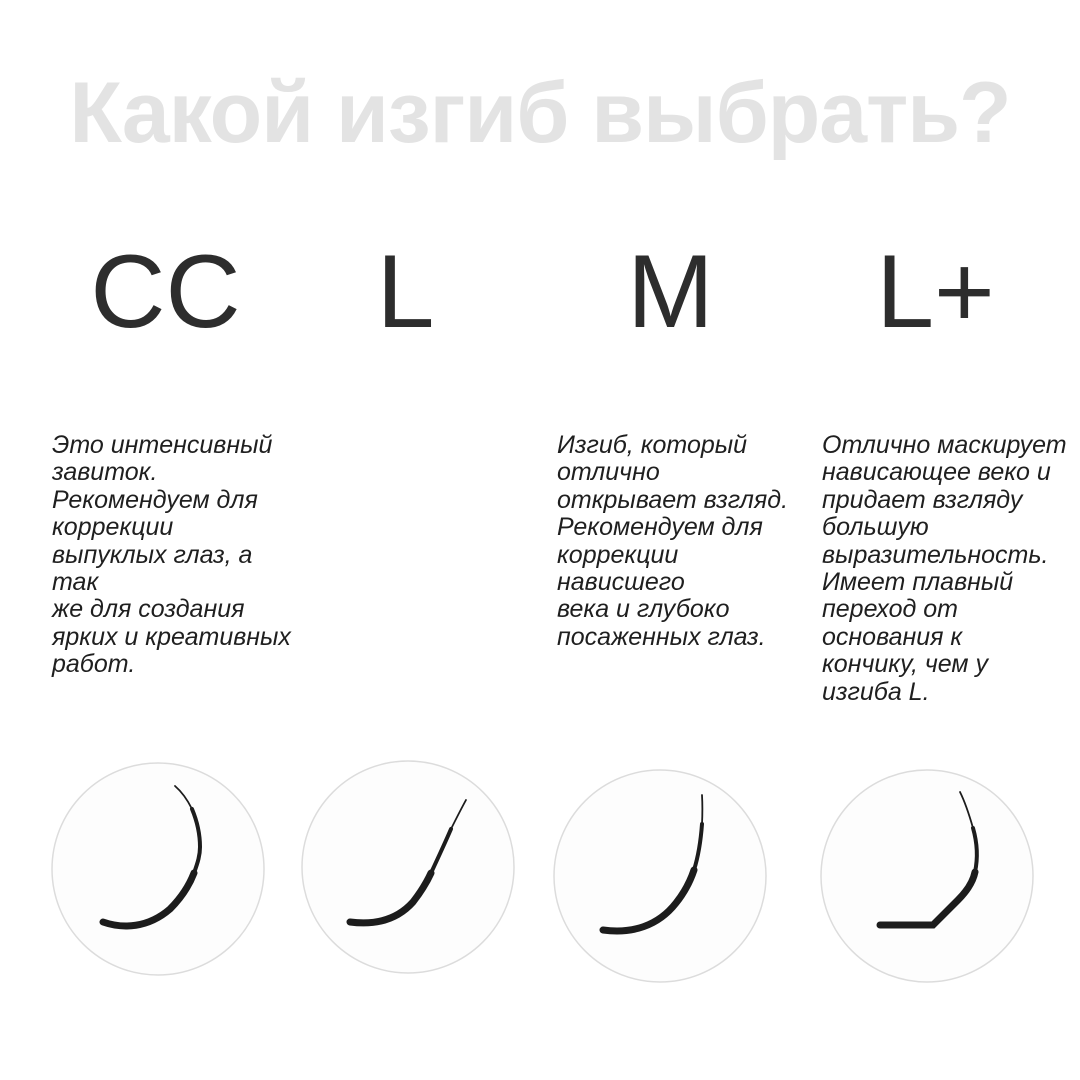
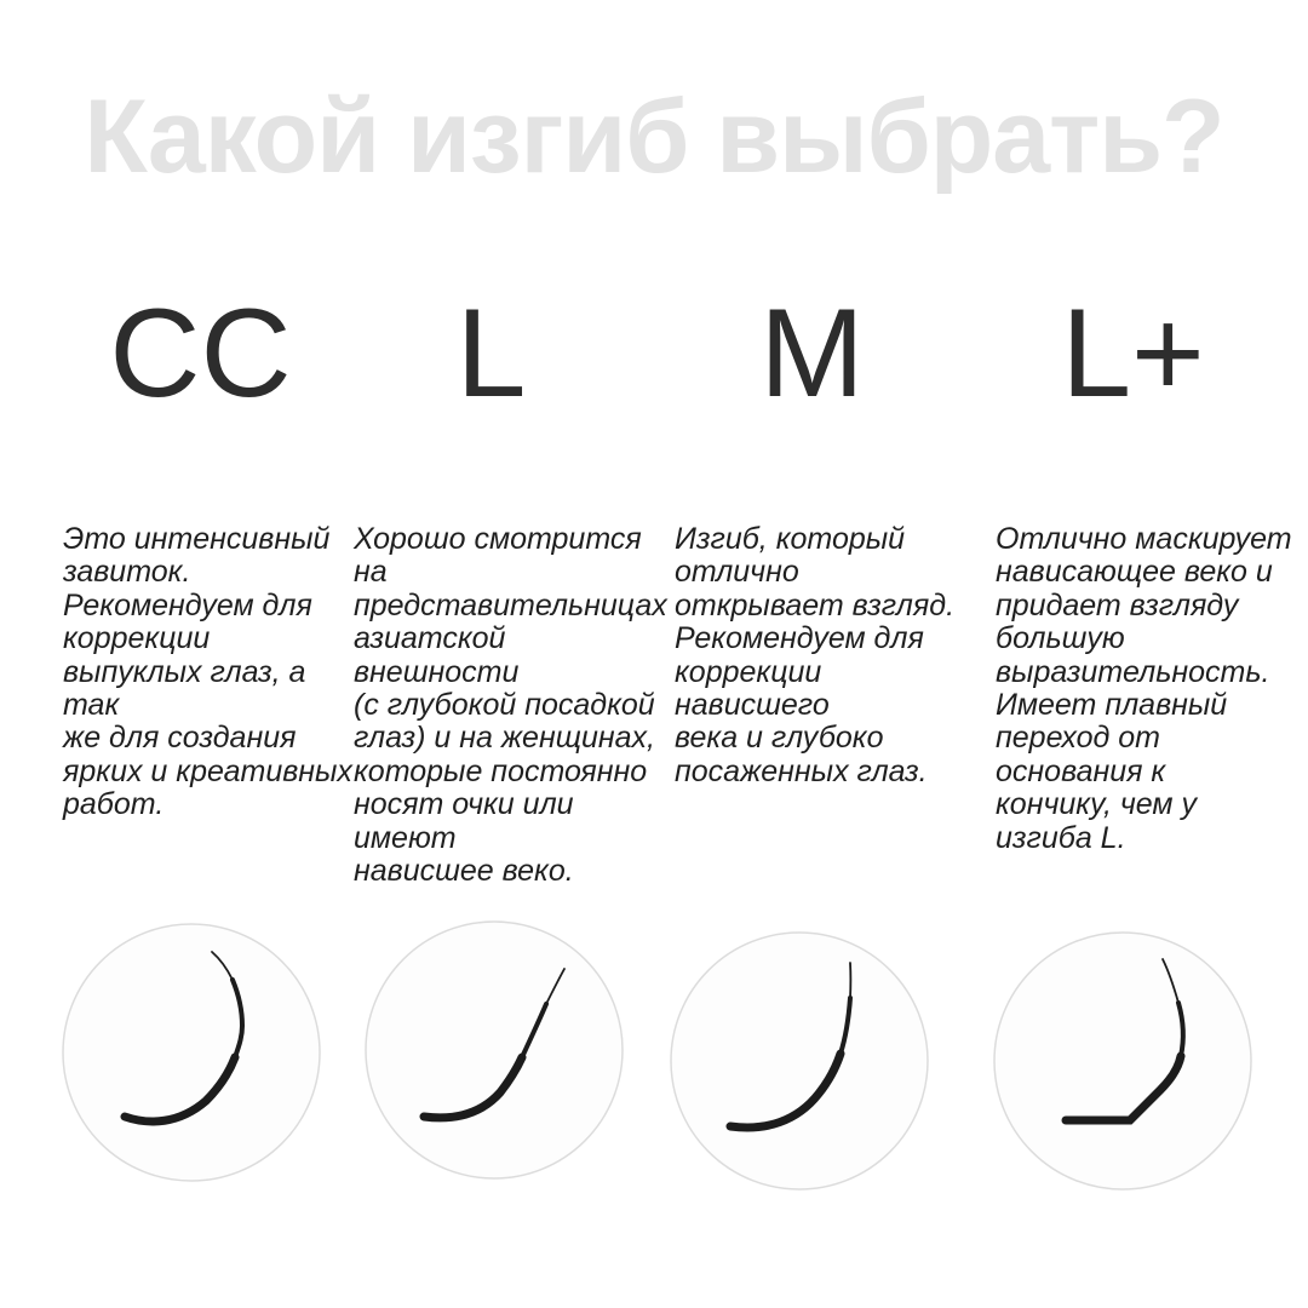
  Какой изгиб выбрать?
  CC
  Это интенсивный
  завиток.
  Рекомендуем для
  коррекции
  выпуклых глаз, а так
  же для создания
  ярких и креативных
  работ.
  L
+ Хорошо смотрится на
+ представительницах
+ азиатской внешности
+ (с глубокой посадкой
+ глаз) и на женщинах,
+ которые постоянно
+ носят очки или имеют
+ нависшее веко.
  M
  Изгиб, который отлично
  открывает взгляд.
  Рекомендуем для
  коррекции нависшего
  века и глубоко
  посаженных глаз.
  L+
  Отлично маскирует
  нависающее веко и
  придает взгляду
  большую
  выразительность.
  Имеет плавный
  переход от
  основания к
  кончику, чем у
  изгиба L.
